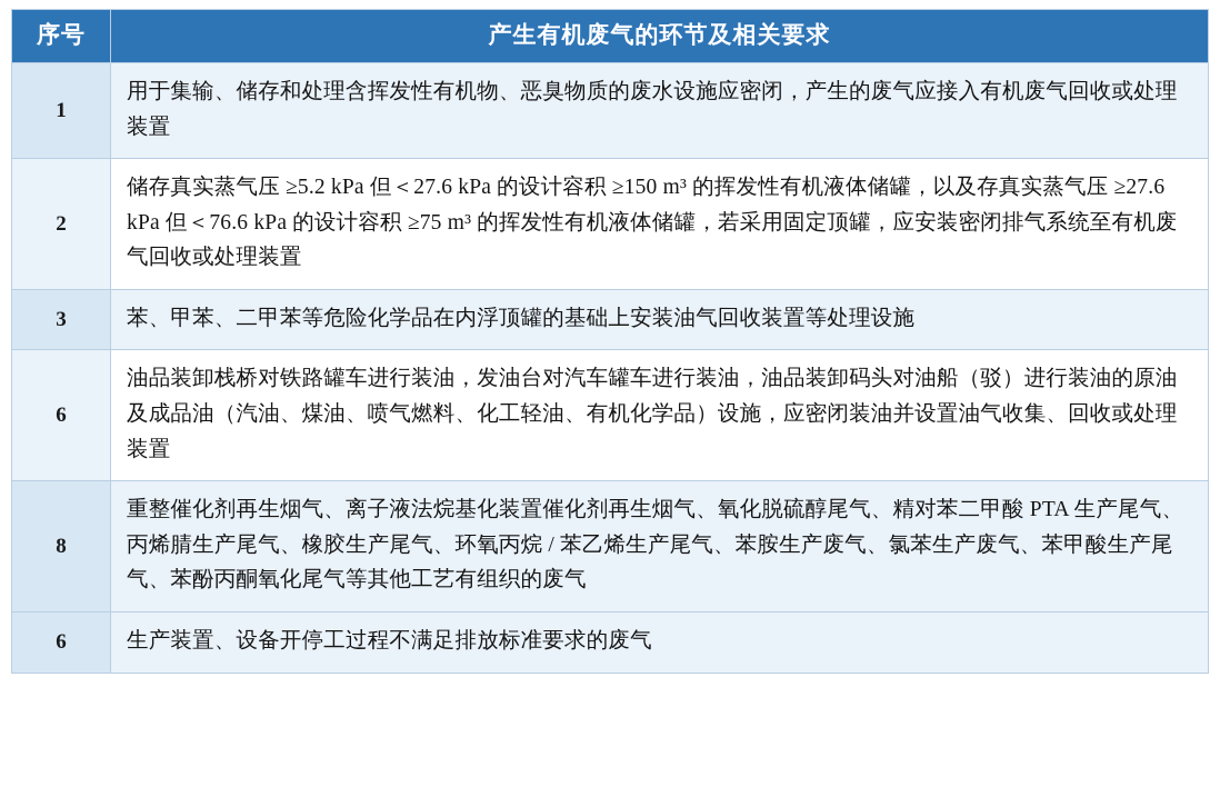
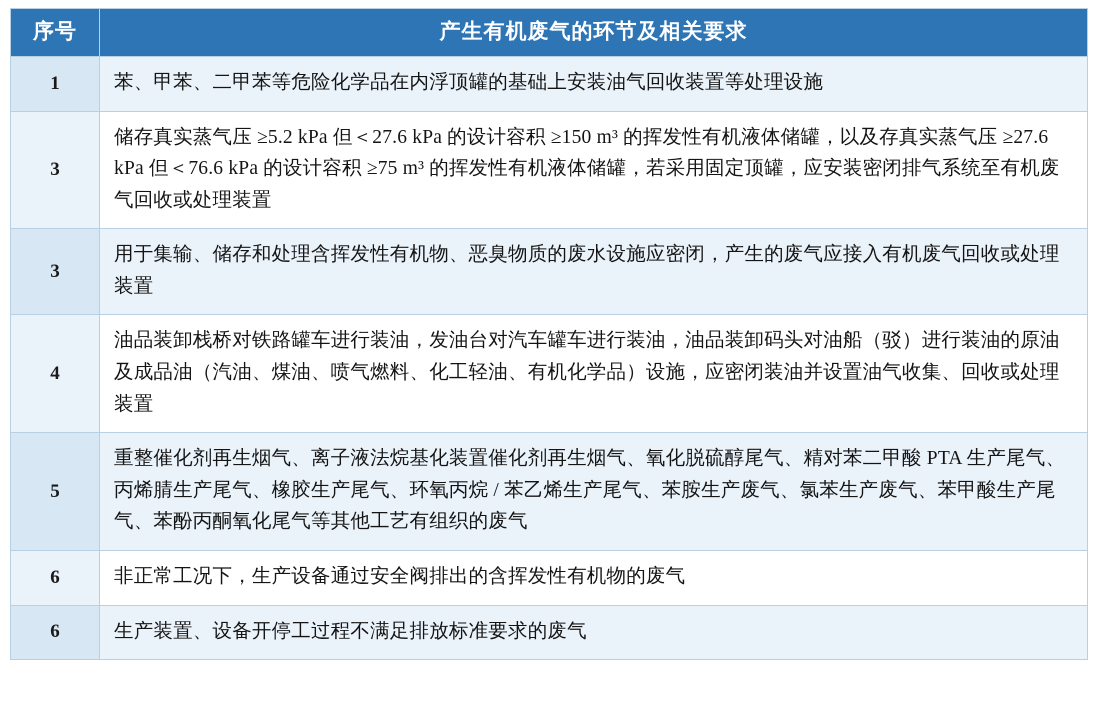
  序号	产生有机废气的环节及相关要求
- 1	用于集输、储存和处理含挥发性有机物、恶臭物质的废水设施应密闭，产生的废气应接入有机废气回收或处理装置
+ 1	苯、甲苯、二甲苯等危险化学品在内浮顶罐的基础上安装油气回收装置等处理设施
- 2	储存真实蒸气压 ≥5.2 kPa 但＜27.6 kPa 的设计容积 ≥150 m³ 的挥发性有机液体储罐，以及存真实蒸气压 ≥27.6 kPa 但＜76.6 kPa 的设计容积 ≥75 m³ 的挥发性有机液体储罐，若采用固定顶罐，应安装密闭排气系统至有机废气回收或处理装置
+ 3	储存真实蒸气压 ≥5.2 kPa 但＜27.6 kPa 的设计容积 ≥150 m³ 的挥发性有机液体储罐，以及存真实蒸气压 ≥27.6 kPa 但＜76.6 kPa 的设计容积 ≥75 m³ 的挥发性有机液体储罐，若采用固定顶罐，应安装密闭排气系统至有机废气回收或处理装置
- 3	苯、甲苯、二甲苯等危险化学品在内浮顶罐的基础上安装油气回收装置等处理设施
+ 3	用于集输、储存和处理含挥发性有机物、恶臭物质的废水设施应密闭，产生的废气应接入有机废气回收或处理装置
- 6	油品装卸栈桥对铁路罐车进行装油，发油台对汽车罐车进行装油，油品装卸码头对油船（驳）进行装油的原油及成品油（汽油、煤油、喷气燃料、化工轻油、有机化学品）设施，应密闭装油并设置油气收集、回收或处理装置
+ 4	油品装卸栈桥对铁路罐车进行装油，发油台对汽车罐车进行装油，油品装卸码头对油船（驳）进行装油的原油及成品油（汽油、煤油、喷气燃料、化工轻油、有机化学品）设施，应密闭装油并设置油气收集、回收或处理装置
- 8	重整催化剂再生烟气、离子液法烷基化装置催化剂再生烟气、氧化脱硫醇尾气、精对苯二甲酸 PTA 生产尾气、丙烯腈生产尾气、橡胶生产尾气、环氧丙烷 / 苯乙烯生产尾气、苯胺生产废气、氯苯生产废气、苯甲酸生产尾气、苯酚丙酮氧化尾气等其他工艺有组织的废气
+ 5	重整催化剂再生烟气、离子液法烷基化装置催化剂再生烟气、氧化脱硫醇尾气、精对苯二甲酸 PTA 生产尾气、丙烯腈生产尾气、橡胶生产尾气、环氧丙烷 / 苯乙烯生产尾气、苯胺生产废气、氯苯生产废气、苯甲酸生产尾气、苯酚丙酮氧化尾气等其他工艺有组织的废气
+ 6	非正常工况下，生产设备通过安全阀排出的含挥发性有机物的废气
  6	生产装置、设备开停工过程不满足排放标准要求的废气
